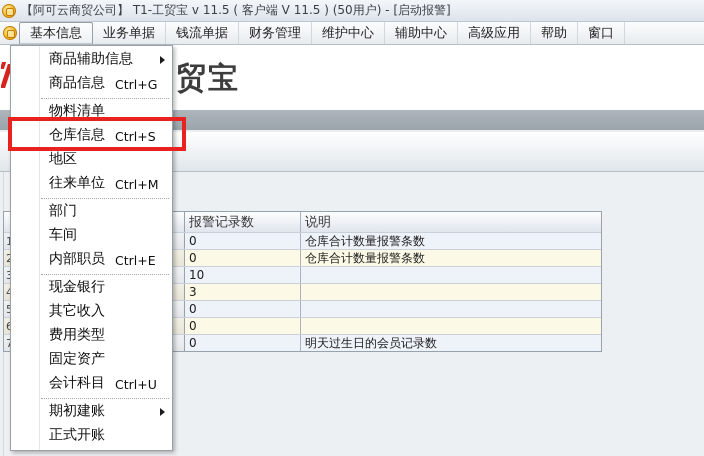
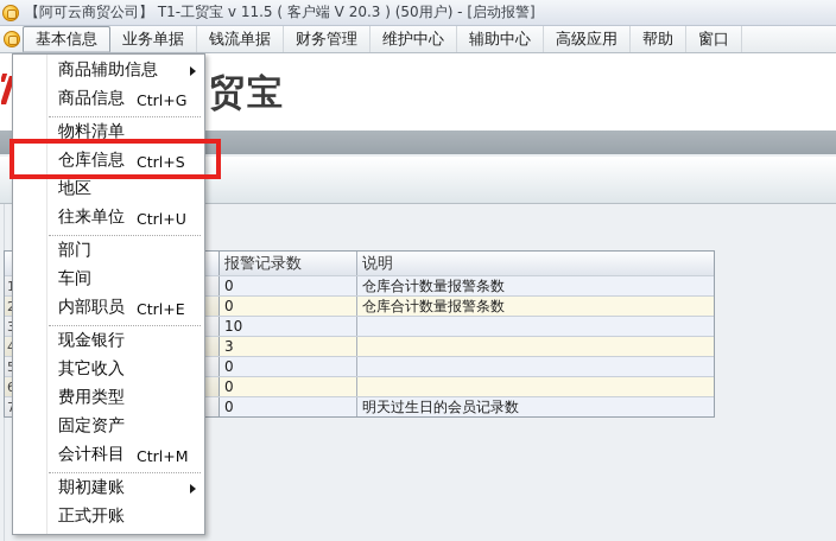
- 【阿可云商贸公司】 T1-工贸宝 v 11.5 ( 客户端 V 11.5 ) (50用户) - [启动报警]
+ 【阿可云商贸公司】 T1-工贸宝 v 11.5 ( 客户端 V 20.3 ) (50用户) - [启动报警]
  基本信息
  业务单据
  钱流单据
  财务管理
  维护中心
  辅助中心
  高级应用
  帮助
  窗口
  报警记录数
  说明
  0
  仓库合计数量报警条数
  0
  仓库合计数量报警条数
  10
  3
  0
  0
  0
  明天过生日的会员记录数
  商品辅助信息
  商品信息
  Ctrl+G
  物料清单
  仓库信息
  Ctrl+S
  地区
  往来单位
- Ctrl+M
+ Ctrl+U
  部门
  车间
  内部职员
  Ctrl+E
  现金银行
  其它收入
  费用类型
  固定资产
  会计科目
- Ctrl+U
+ Ctrl+M
  期初建账
  正式开账
